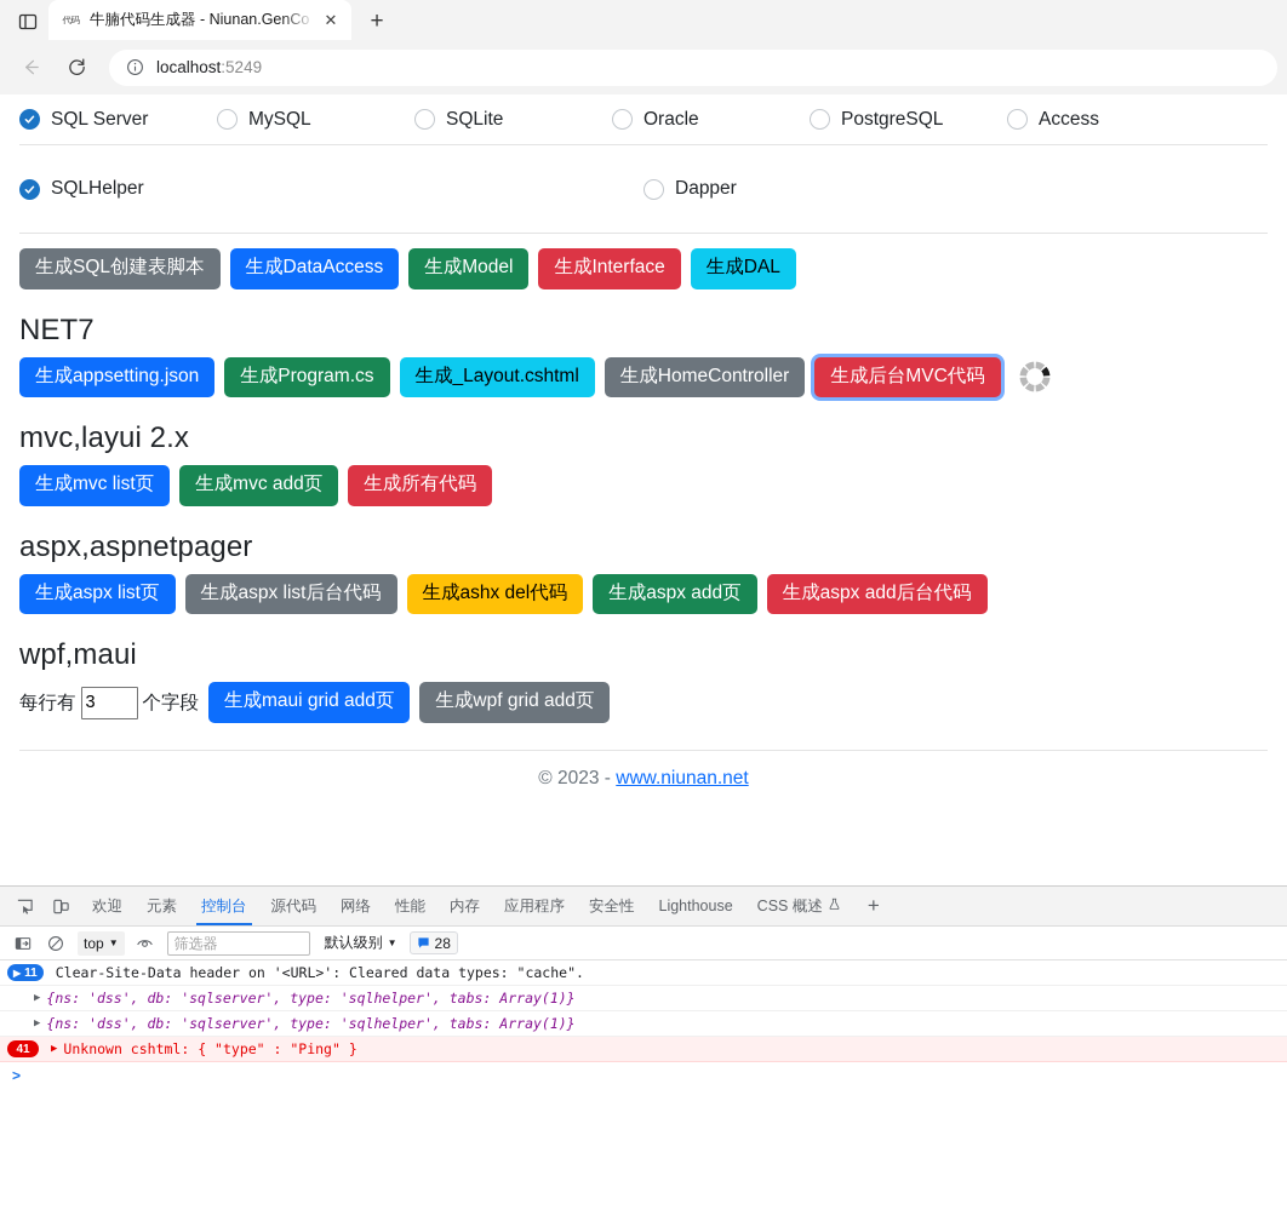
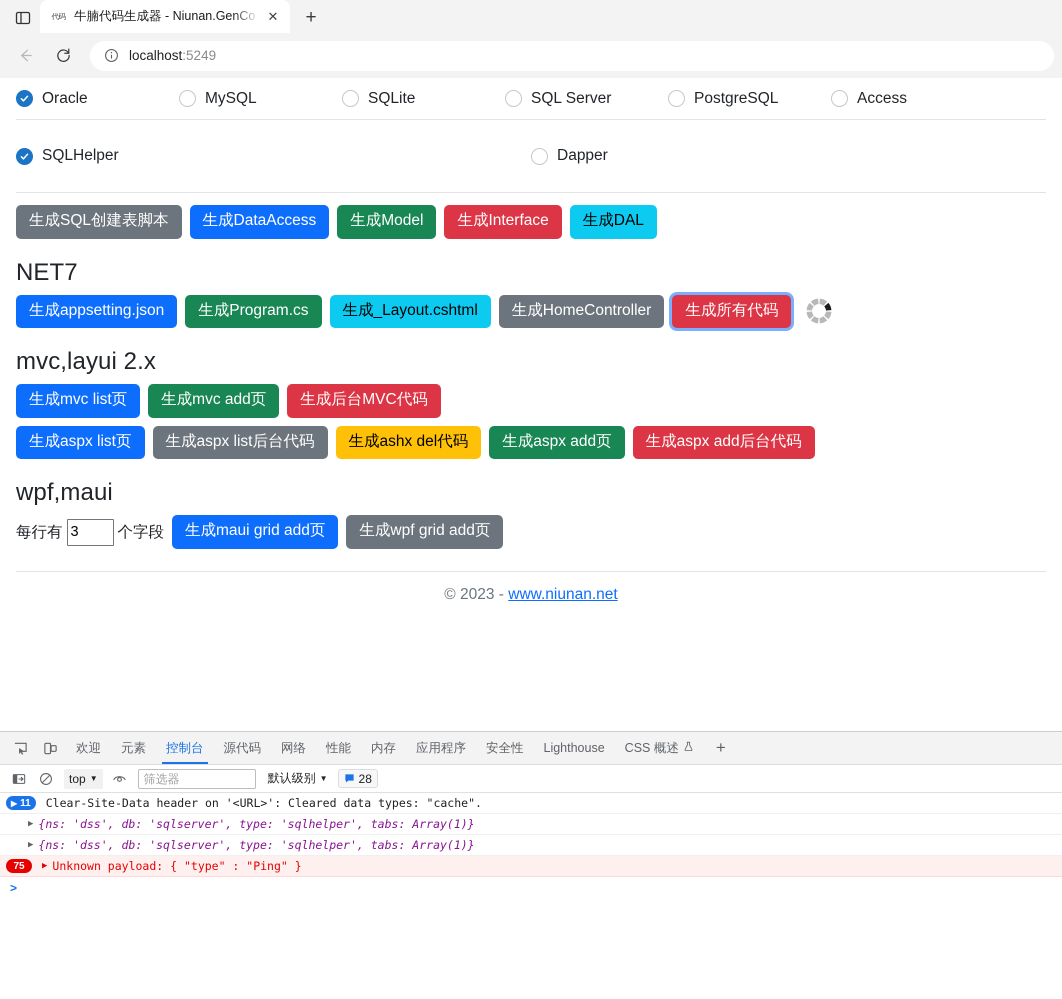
  代码
  牛腩代码生成器 - Niunan.GenCo
  ✕
  +
  localhost
  :5249
- SQL Server
+ Oracle
  MySQL
  SQLite
- Oracle
+ SQL Server
  PostgreSQL
  Access
  SQLHelper
  Dapper
  生成SQL创建表脚本
  生成DataAccess
  生成Model
  生成Interface
  生成DAL
  NET7
  生成appsetting.json
  生成Program.cs
  生成_Layout.cshtml
  生成HomeController
- 生成后台MVC代码
+ 生成所有代码
  mvc,layui 2.x
  生成mvc list页
  生成mvc add页
- 生成所有代码
+ 生成后台MVC代码
- aspx,aspnetpager
  生成aspx list页
  生成aspx list后台代码
  生成ashx del代码
  生成aspx add页
  生成aspx add后台代码
  wpf,maui
  每行有
  3
  个字段
  生成maui grid add页
  生成wpf grid add页
  © 2023 - www.niunan.net
  欢迎
  元素
  控制台
  源代码
  网络
  性能
  内存
  应用程序
  安全性
  Lighthouse
  CSS 概述
  +
  top
  ▼
  筛选器
  默认级别
  ▼
  28
  ▶
  11
  Clear-Site-Data header on '<URL>': Cleared data types: "cache".
  ▶
  {ns: 'dss', db: 'sqlserver', type: 'sqlhelper', tabs: Array(1)}
  ▶
  {ns: 'dss', db: 'sqlserver', type: 'sqlhelper', tabs: Array(1)}
- 41
+ 75
  ▶
- Unknown cshtml: { "type" : "Ping" }
+ Unknown payload: { "type" : "Ping" }
  >
